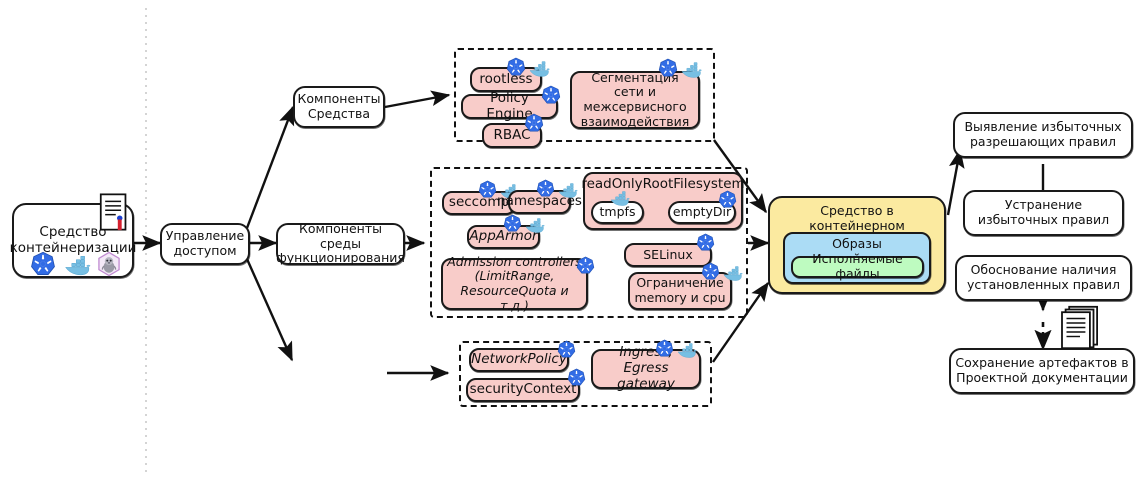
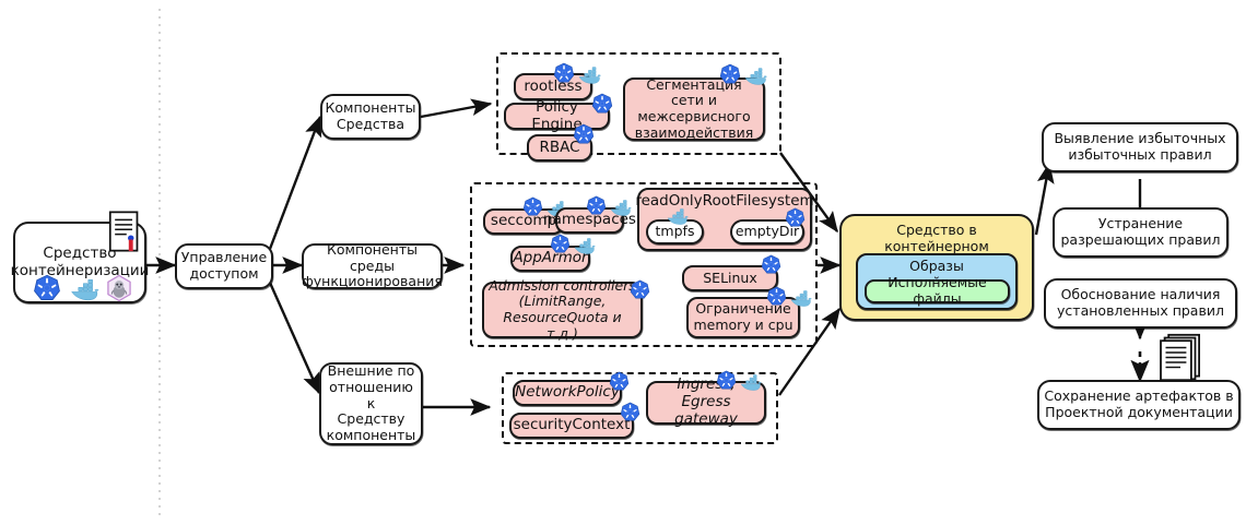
  Средство
  контейнеризации
  Управление
  доступом
  Компоненты
  Средства
  Компоненты среды
  функционирования
+ Внешние по
+ отношению к
+ Средству
+ компоненты
  rootless
  Policy Engine
  RBAC
  Сегментация сети и
  межсервисного
  взаимодействия
  seccomp
  namespaces
  AppArmor
  readOnlyRootFilesystem
  tmpfs
  emptyDir
  SELinux
  Admission controller
  (LimitRange,
  ResourceQuota и т.д.)
  Ограничение
  memory и cpu
  NetworkPolicy
  securityContext
  Ingre Egress
  gateway
  Средство в контейнерном
  Исполняемые файлы
  Выявление избыточных
- разрешающих правил
+ избыточных правил
  Устранение
- избыточных правил
+ разрешающих правил
  Обоснование наличия
  установленных правил
  Сохранение артефактов в
  Проектной документации
